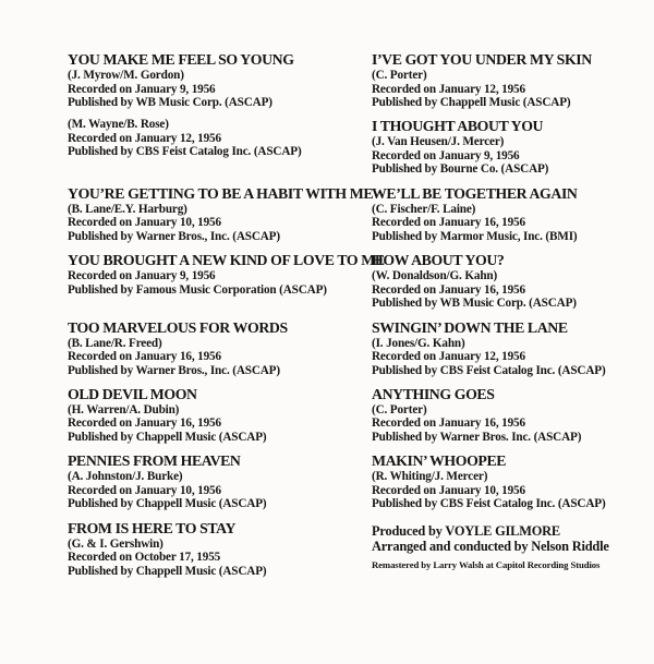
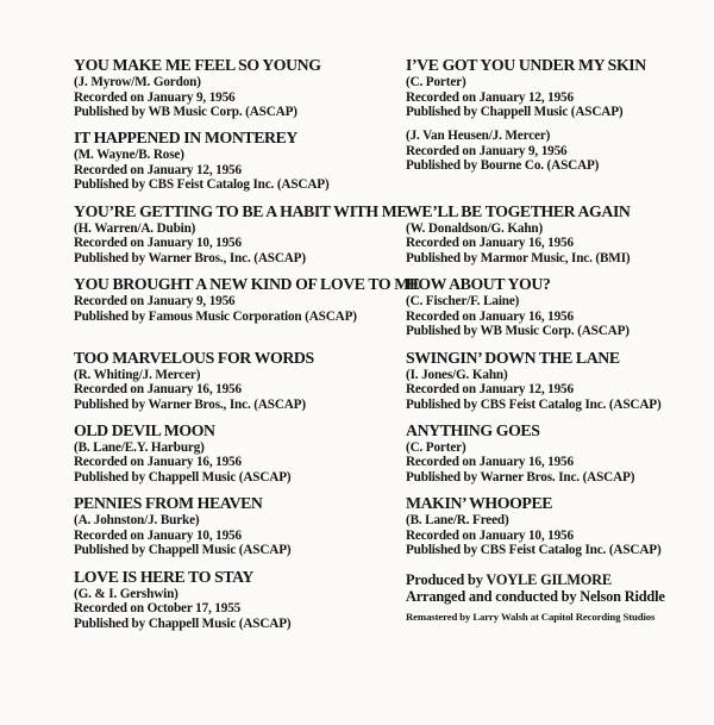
  YOU MAKE ME FEEL SO YOUNG
  (J. Myrow/M. Gordon)
  Recorded on January 9, 1956
  Published by WB Music Corp. (ASCAP)
+ IT HAPPENED IN MONTEREY
  (M. Wayne/B. Rose)
  Recorded on January 12, 1956
  Published by CBS Feist Catalog Inc. (ASCAP)
  YOU’RE GETTING TO BE A HABIT WITH ME
- (B. Lane/E.Y. Harburg)
+ (H. Warren/A. Dubin)
  Recorded on January 10, 1956
  Published by Warner Bros., Inc. (ASCAP)
  YOU BROUGHT A NEW KIND OF LOVE TO M
  Recorded on January 9, 1956
  Published by Famous Music Corporation (ASCAP)
  TOO MARVELOUS FOR WORDS
- (B. Lane/R. Freed)
+ (R. Whiting/J. Mercer)
  Recorded on January 16, 1956
  Published by Warner Bros., Inc. (ASCAP)
  OLD DEVIL MOON
- (H. Warren/A. Dubin)
+ (B. Lane/E.Y. Harburg)
  Recorded on January 16, 1956
  Published by Chappell Music (ASCAP)
  PENNIES FROM HEAVEN
  (A. Johnston/J. Burke)
  Recorded on January 10, 1956
  Published by Chappell Music (ASCAP)
- FROM IS HERE TO STAY
+ LOVE IS HERE TO STAY
  (G. & I. Gershwin)
  Recorded on October 17, 1955
  Published by Chappell Music (ASCAP)
  I’VE GOT YOU UNDER MY SKIN
  (C. Porter)
  Recorded on January 12, 1956
  Published by Chappell Music (ASCAP)
- I THOUGHT ABOUT YOU
  (J. Van Heusen/J. Mercer)
  Recorded on January 9, 1956
  Published by Bourne Co. (ASCAP)
  WE’LL BE TOGETHER AGAIN
- (C. Fischer/F. Laine)
+ (W. Donaldson/G. Kahn)
  Recorded on January 16, 1956
  Published by Marmor Music, Inc. (BMI)
  HOW ABOUT YOU?
- (W. Donaldson/G. Kahn)
+ (C. Fischer/F. Laine)
  Recorded on January 16, 1956
  Published by WB Music Corp. (ASCAP)
  SWINGIN’ DOWN THE LANE
  (I. Jones/G. Kahn)
  Recorded on January 12, 1956
  Published by CBS Feist Catalog Inc. (ASCAP)
  ANYTHING GOES
  (C. Porter)
  Recorded on January 16, 1956
  Published by Warner Bros. Inc. (ASCAP)
  MAKIN’ WHOOPEE
- (R. Whiting/J. Mercer)
+ (B. Lane/R. Freed)
  Recorded on January 10, 1956
  Published by CBS Feist Catalog Inc. (ASCAP)
  Produced by VOYLE GILMORE
  Arranged and conducted by Nelson Riddle
  Remastered by Larry Walsh at Capitol Recording Studios
